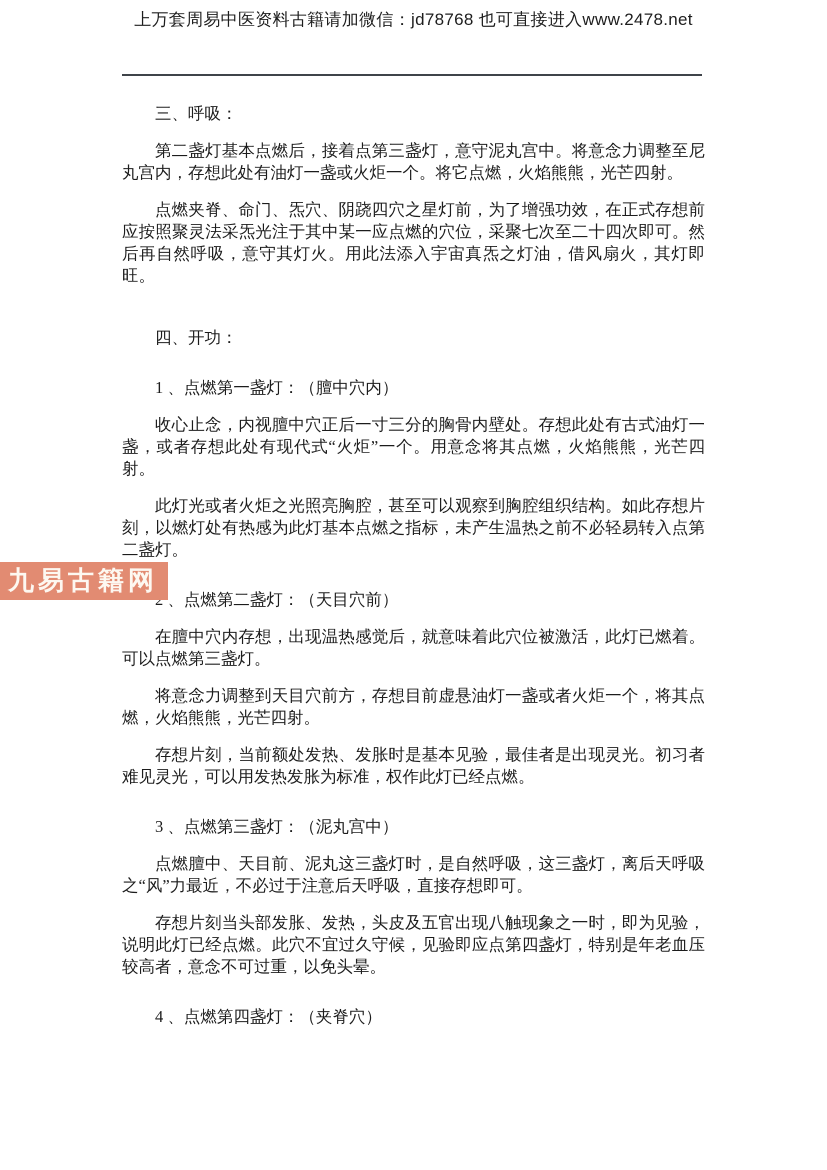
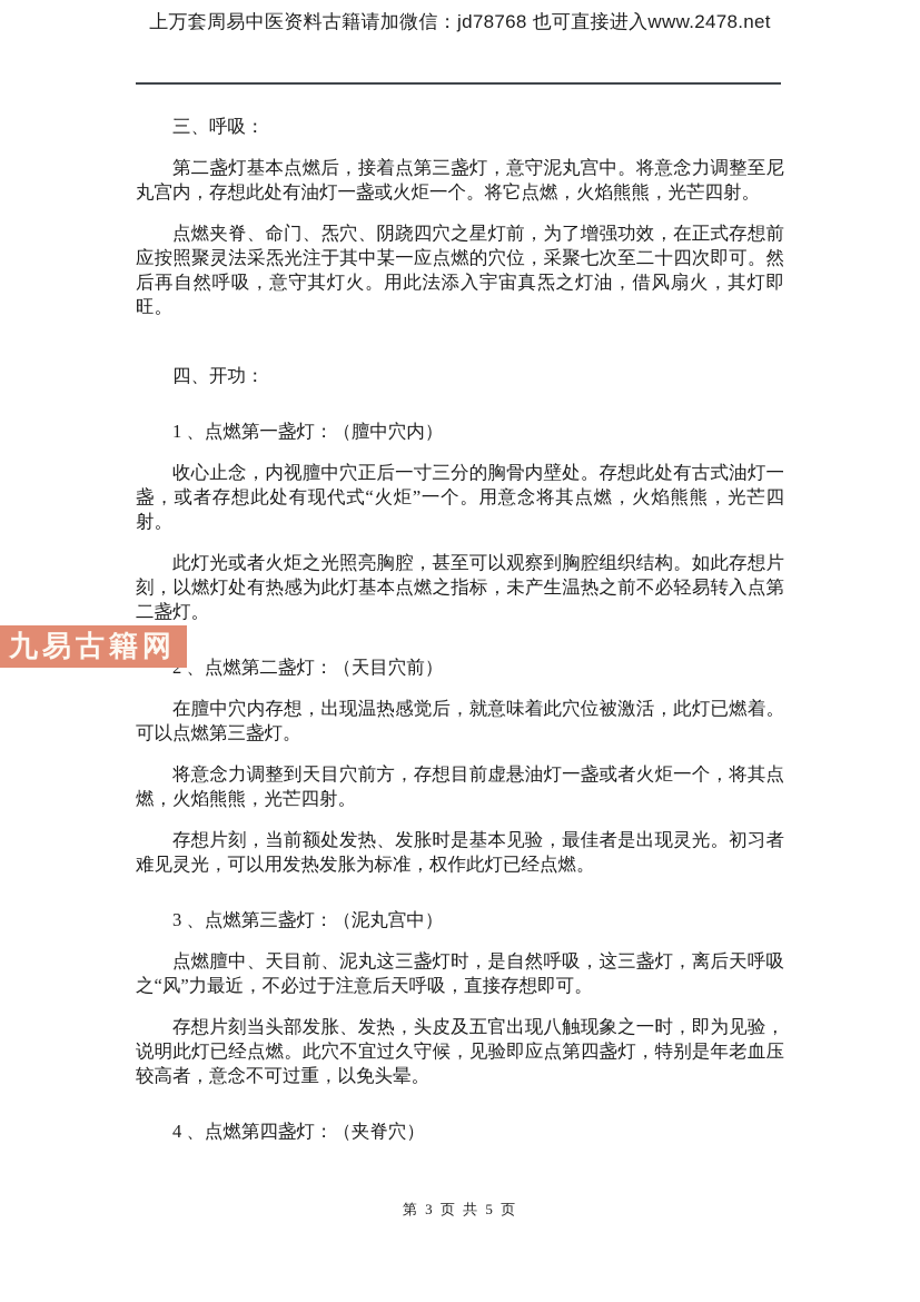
  上万套周易中医资料古籍请加微信：jd78768 也可直接进入www.2478.net
  三、呼吸：
  第二盏灯基本点燃后，接着点第三盏灯，意守泥丸宫中。将意念力调整至尼丸宫内，存想此处有油灯一盏或火炬一个。将它点燃，火焰熊熊，光芒四射。
  点燃夹脊、命门、炁穴、阴跷四穴之星灯前，为了增强功效，在正式存想前应按照聚灵法采炁光注于其中某一应点燃的穴位，采聚七次至二十四次即可。然后再自然呼吸，意守其灯火。用此法添入宇宙真炁之灯油，借风扇火，其灯即旺。
  四、开功：
  1 、点燃第一盏灯：（膻中穴内）
  收心止念，内视膻中穴正后一寸三分的胸骨内壁处。存想此处有古式油灯一盏，或者存想此处有现代式“火炬”一个。用意念将其点燃，火焰熊熊，光芒四射。
  此灯光或者火炬之光照亮胸腔，甚至可以观察到胸腔组织结构。如此存想片刻，以燃灯处有热感为此灯基本点燃之指标，未产生温热之前不必轻易转入点第二盏灯。
  、点燃第二盏灯：（天目穴前）
  在膻中穴内存想，出现温热感觉后，就意味着此穴位被激活，此灯已燃着。可以点燃第三盏灯。
  将意念力调整到天目穴前方，存想目前虚悬油灯一盏或者火炬一个，将其点燃，火焰熊熊，光芒四射。
  存想片刻，当前额处发热、发胀时是基本见验，最佳者是出现灵光。初习者难见灵光，可以用发热发胀为标准，权作此灯已经点燃。
  3 、点燃第三盏灯：（泥丸宫中）
  点燃膻中、天目前、泥丸这三盏灯时，是自然呼吸，这三盏灯，离后天呼吸之“风”力最近，不必过于注意后天呼吸，直接存想即可。
  存想片刻当头部发胀、发热，头皮及五官出现八触现象之一时，即为见验，说明此灯已经点燃。此穴不宜过久守候，见验即应点第四盏灯，特别是年老血压较高者，意念不可过重，以免头晕。
  4 、点燃第四盏灯：（夹脊穴）
  九易古籍网
+ 第 3 页 共 5 页
